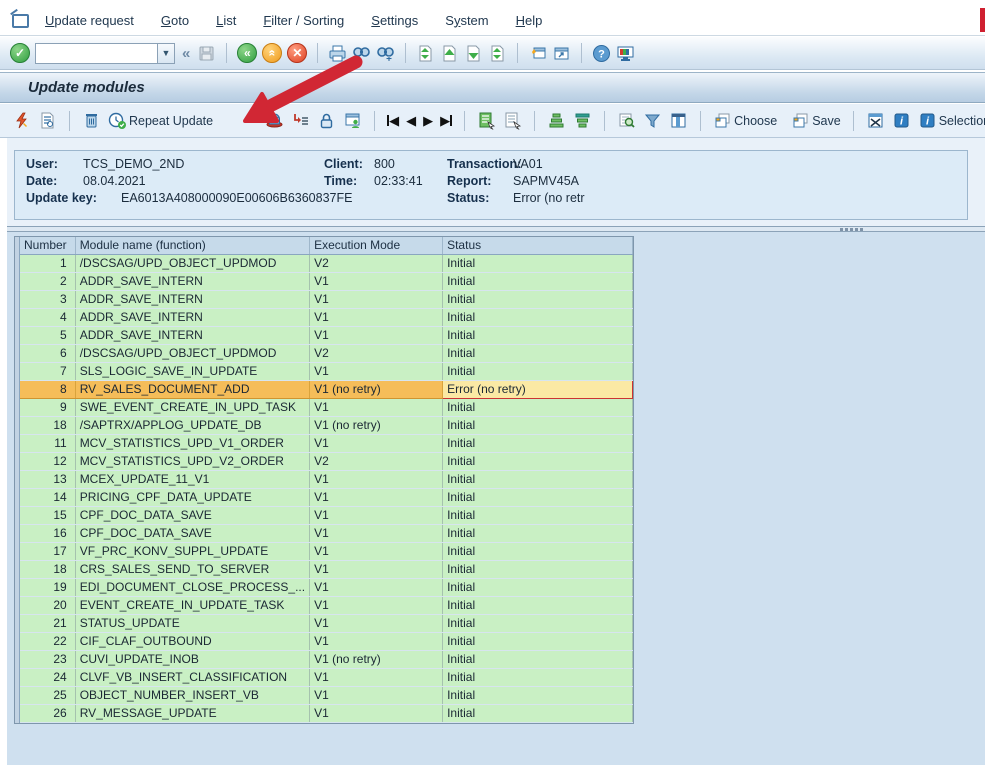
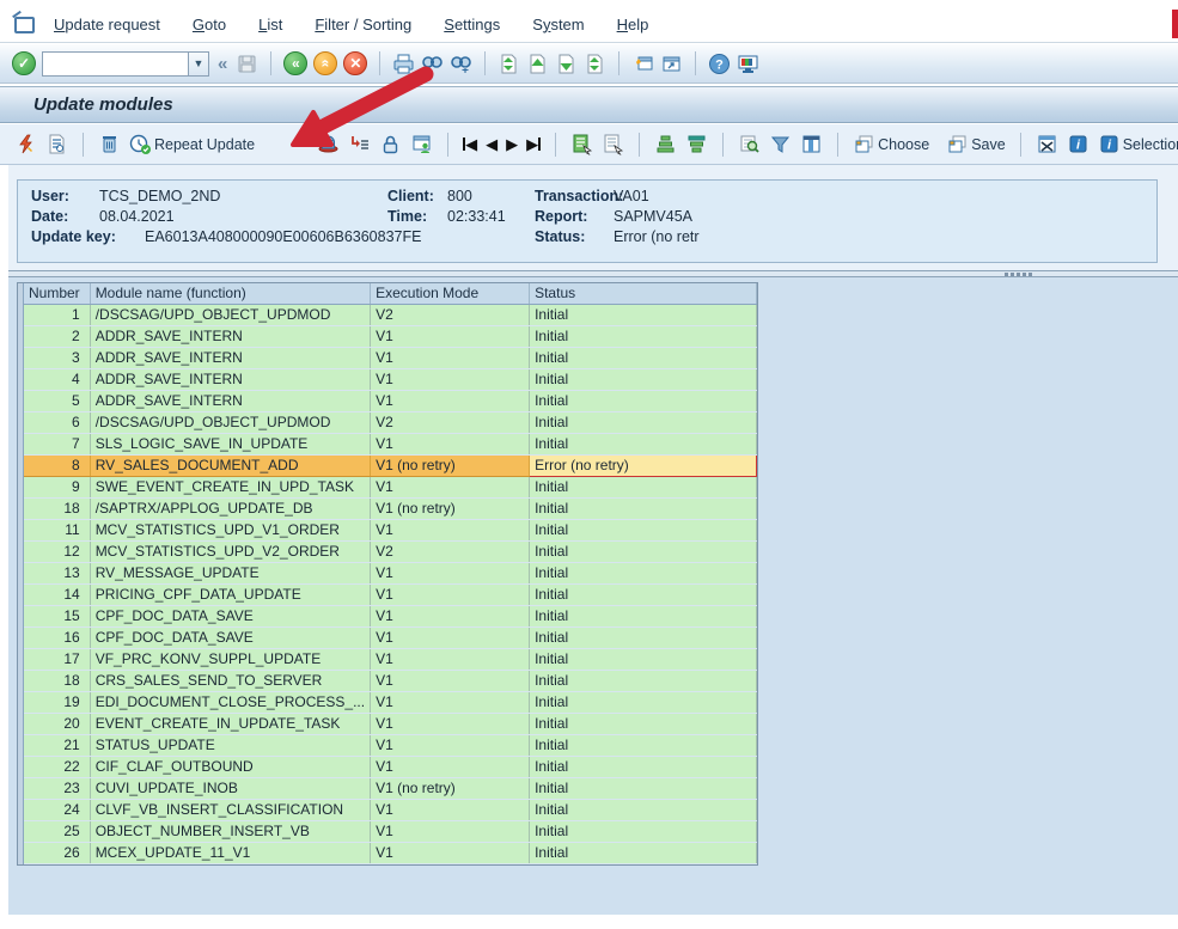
  Update request Goto List Filter / Sorting Settings System Help
  ✓
  ▼
  «
  «
  ✕
  ?
  Update modules
  Repeat Update
  ◀
  ◀
  ▶
  ▶
  Choose
  Save
  i
  i
  Selectio
  User:
  TCS_DEMO_2ND
  Date:
  08.04.2021
  Update key:
  EA6013A408000090E00606B6360837FE
  Client:
  800
  Time:
  02:33:41
  Transaction:
  VA01
  Report:
  SAPMV45A
  Status:
  Error (no retr
  Number	Module name (function)	Execution Mode	Status
  1	/DSCSAG/UPD_OBJECT_UPDMOD	V2	Initial
  2	ADDR_SAVE_INTERN	V1	Initial
  3	ADDR_SAVE_INTERN	V1	Initial
  4	ADDR_SAVE_INTERN	V1	Initial
  5	ADDR_SAVE_INTERN	V1	Initial
  6	/DSCSAG/UPD_OBJECT_UPDMOD	V2	Initial
  7	SLS_LOGIC_SAVE_IN_UPDATE	V1	Initial
  8	RV_SALES_DOCUMENT_ADD	V1 (no retry)	Error (no retry)
  9	SWE_EVENT_CREATE_IN_UPD_TASK	V1	Initial
  18	/SAPTRX/APPLOG_UPDATE_DB	V1 (no retry)	Initial
  11	MCV_STATISTICS_UPD_V1_ORDER	V1	Initial
  12	MCV_STATISTICS_UPD_V2_ORDER	V2	Initial
- 13	MCEX_UPDATE_11_V1	V1	Initial
+ 13	RV_MESSAGE_UPDATE	V1	Initial
  14	PRICING_CPF_DATA_UPDATE	V1	Initial
  15	CPF_DOC_DATA_SAVE	V1	Initial
  16	CPF_DOC_DATA_SAVE	V1	Initial
  17	VF_PRC_KONV_SUPPL_UPDATE	V1	Initial
  18	CRS_SALES_SEND_TO_SERVER	V1	Initial
  19	EDI_DOCUMENT_CLOSE_PROCESS_...	V1	Initial
  20	EVENT_CREATE_IN_UPDATE_TASK	V1	Initial
  21	STATUS_UPDATE	V1	Initial
  22	CIF_CLAF_OUTBOUND	V1	Initial
  23	CUVI_UPDATE_INOB	V1 (no retry)	Initial
  24	CLVF_VB_INSERT_CLASSIFICATION	V1	Initial
  25	OBJECT_NUMBER_INSERT_VB	V1	Initial
- 26	RV_MESSAGE_UPDATE	V1	Initial
+ 26	MCEX_UPDATE_11_V1	V1	Initial
